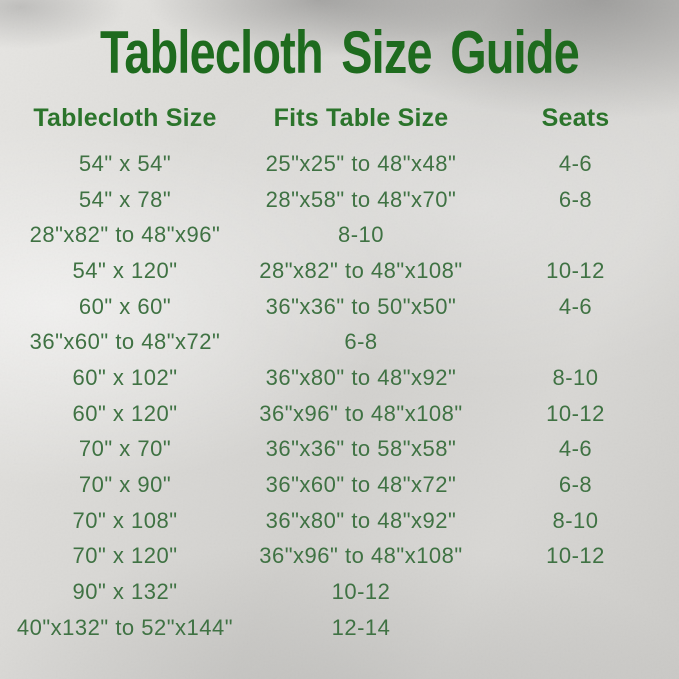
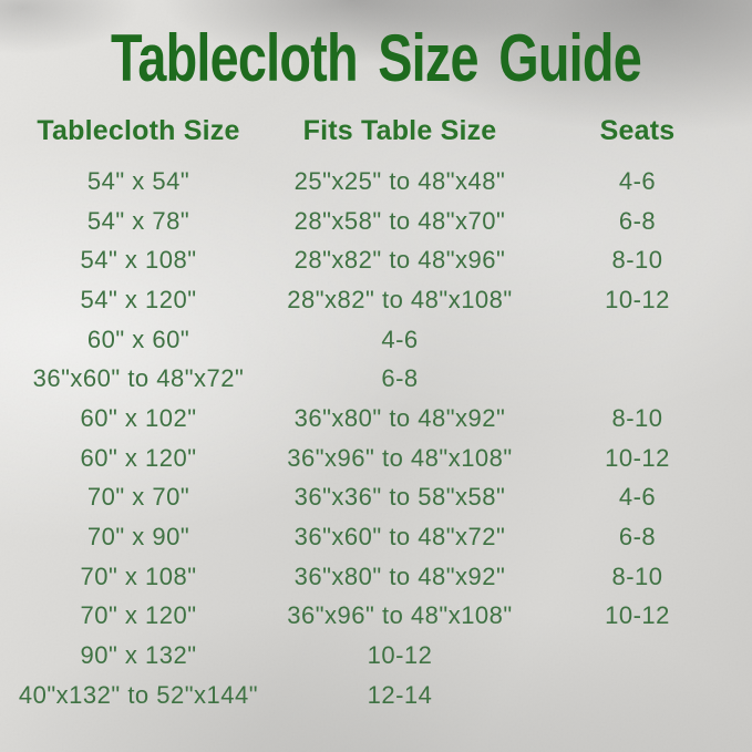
  Tablecloth Size Guide
  Tablecloth Size
  Fits Table Size
  Seats
  54" x 54"
  25"x25" to 48"x48"
  4-6
  54" x 78"
  28"x58" to 48"x70"
  6-8
+ 54" x 108"
  28"x82" to 48"x96"
  8-10
  54" x 120"
  28"x82" to 48"x108"
  10-12
  60" x 60"
- 36"x36" to 50"x50"
  4-6
  36"x60" to 48"x72"
  6-8
  60" x 102"
  36"x80" to 48"x92"
  8-10
  60" x 120"
  36"x96" to 48"x108"
  10-12
  70" x 70"
  36"x36" to 58"x58"
  4-6
  70" x 90"
  36"x60" to 48"x72"
  6-8
  70" x 108"
  36"x80" to 48"x92"
  8-10
  70" x 120"
  36"x96" to 48"x108"
  10-12
  90" x 132"
  10-12
  40"x132" to 52"x144"
  12-14
